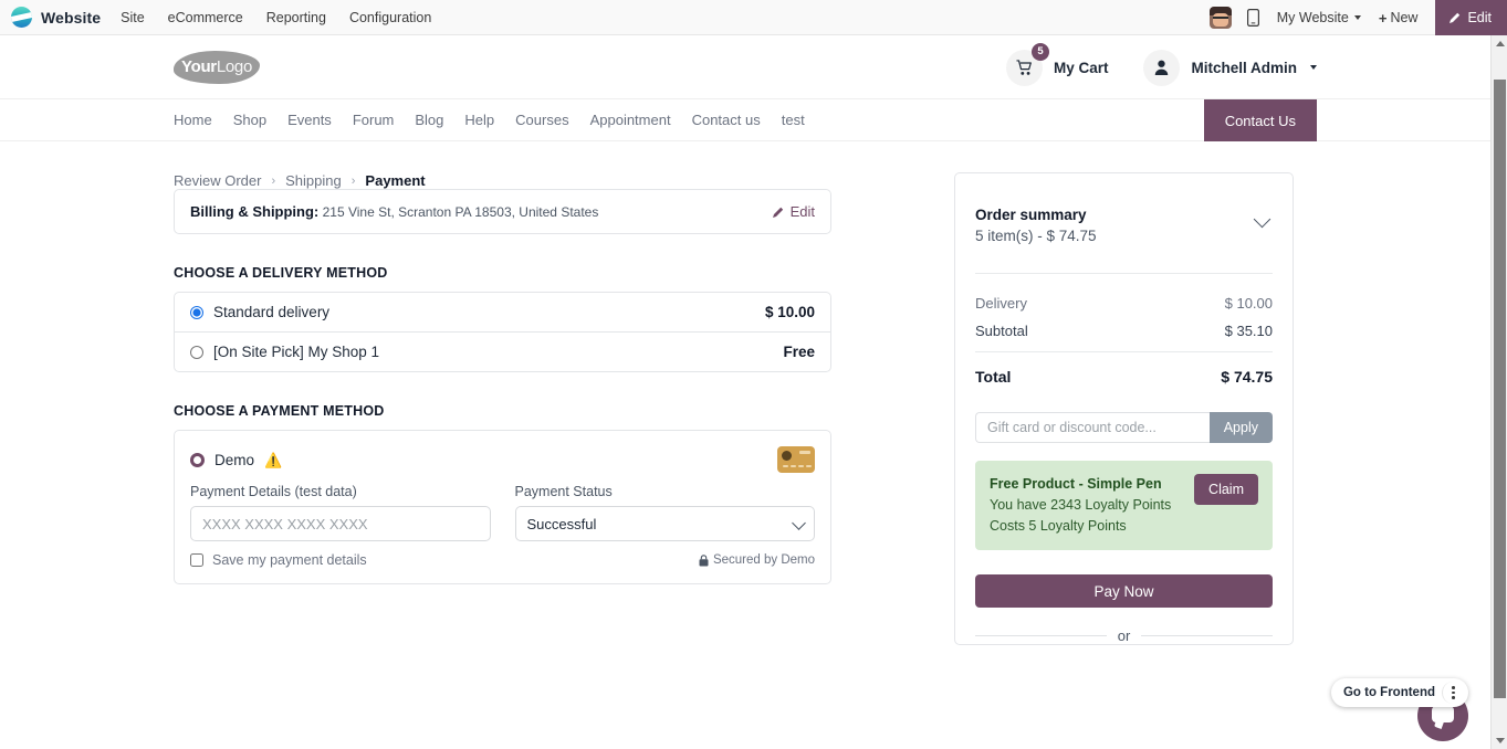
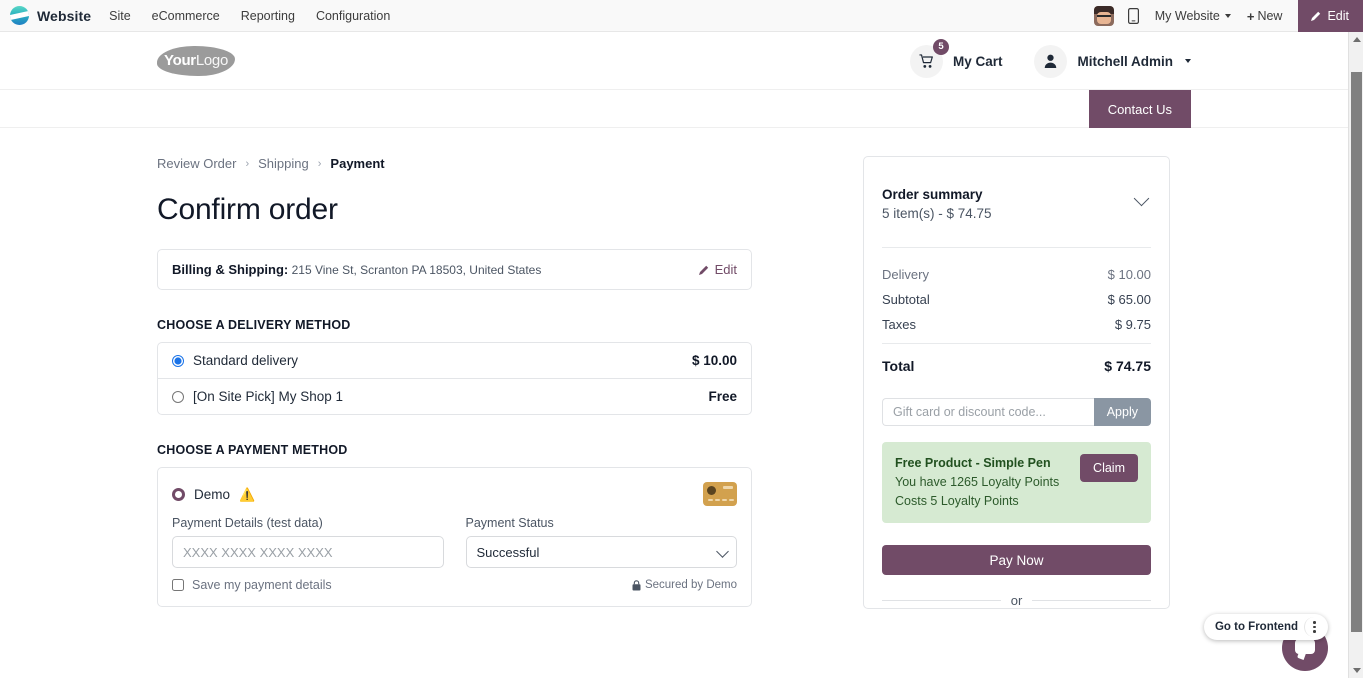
  Website
  Site
  eCommerce
  Reporting
  Configuration
  My Website
  +
  New
  Edit
  YourLogo
  5
  My Cart
  Mitchell Admin
- Home
- Shop
- Events
- Forum
- Blog
- Help
- Courses
- Appointment
- Contact us
- test
  Contact Us
  Review Order
  ›
  Shipping
  ›
  Payment
+ Confirm order
  Billing & Shipping: 215 Vine St, Scranton PA 18503, United States
  Edit
  CHOOSE A DELIVERY METHOD
  Standard delivery
  $ 10.00
  [On Site Pick] My Shop 1
  Free
  CHOOSE A PAYMENT METHOD
  Demo
  ⚠️
  Payment Details (test data)
  XXXX XXXX XXXX XXXX
  Payment Status
  Successful
  Save my payment details
  Secured by Demo
  Order summary
  5 item(s) - $ 74.75
  Delivery
  $ 10.00
  Subtotal
- $ 35.10
+ $ 65.00
+ Taxes
+ $ 9.75
  Total
  $ 74.75
  Gift card or discount code...
  Apply
  Free Product - Simple Pen
- You have 2343 Loyalty Points
+ You have 1265 Loyalty Points
  Costs 5 Loyalty Points
  Claim
  Pay Now
  or
  Go to Frontend
